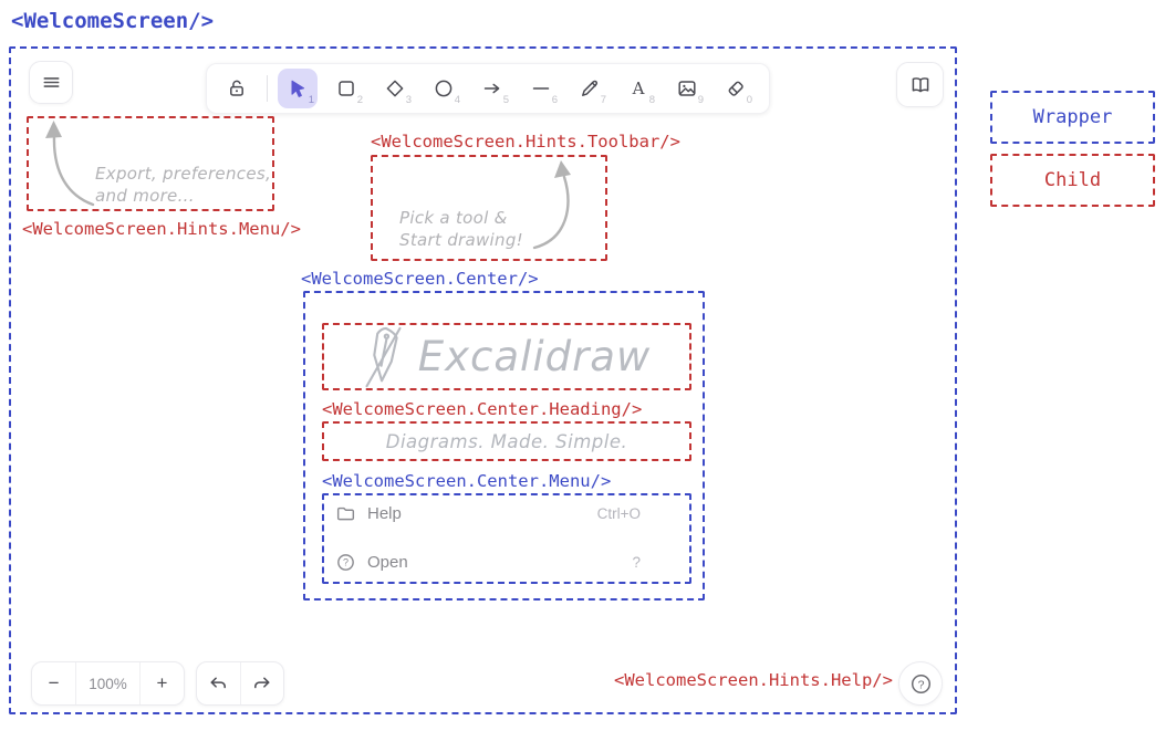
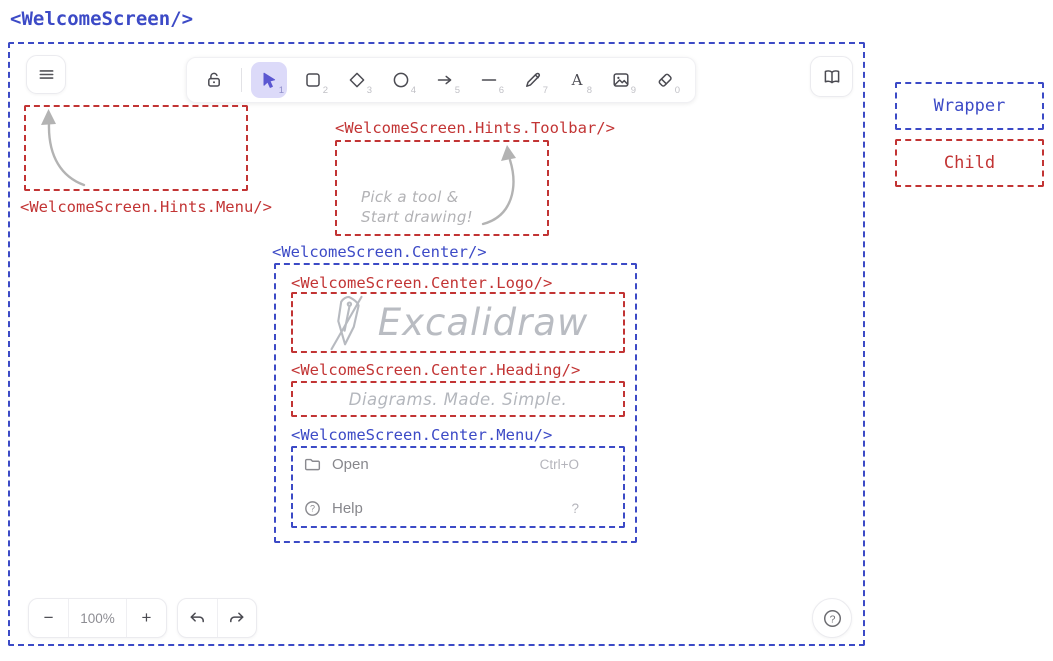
  <WelcomeScreen/>
  1
  2
  3
  4
  5
  6
  7
  A
  8
  9
  0
- Export, preferences,
- and more...
  <WelcomeScreen.Hints.Menu/>
  <WelcomeScreen.Hints.Toolbar/>
  Pick a tool &
  Start drawing!
  <WelcomeScreen.Center/>
+ <WelcomeScreen.Center.Logo/>
  Excalidraw
  <WelcomeScreen.Center.Heading/>
  Diagrams. Made. Simple.
  <WelcomeScreen.Center.Menu/>
- Help
+ Open
  Ctrl+O
  ?
- Open
+ Help
  ?
- <WelcomeScreen.Hints.Help/>
  ?
  −
  100%
  +
  Wrapper
  Child
